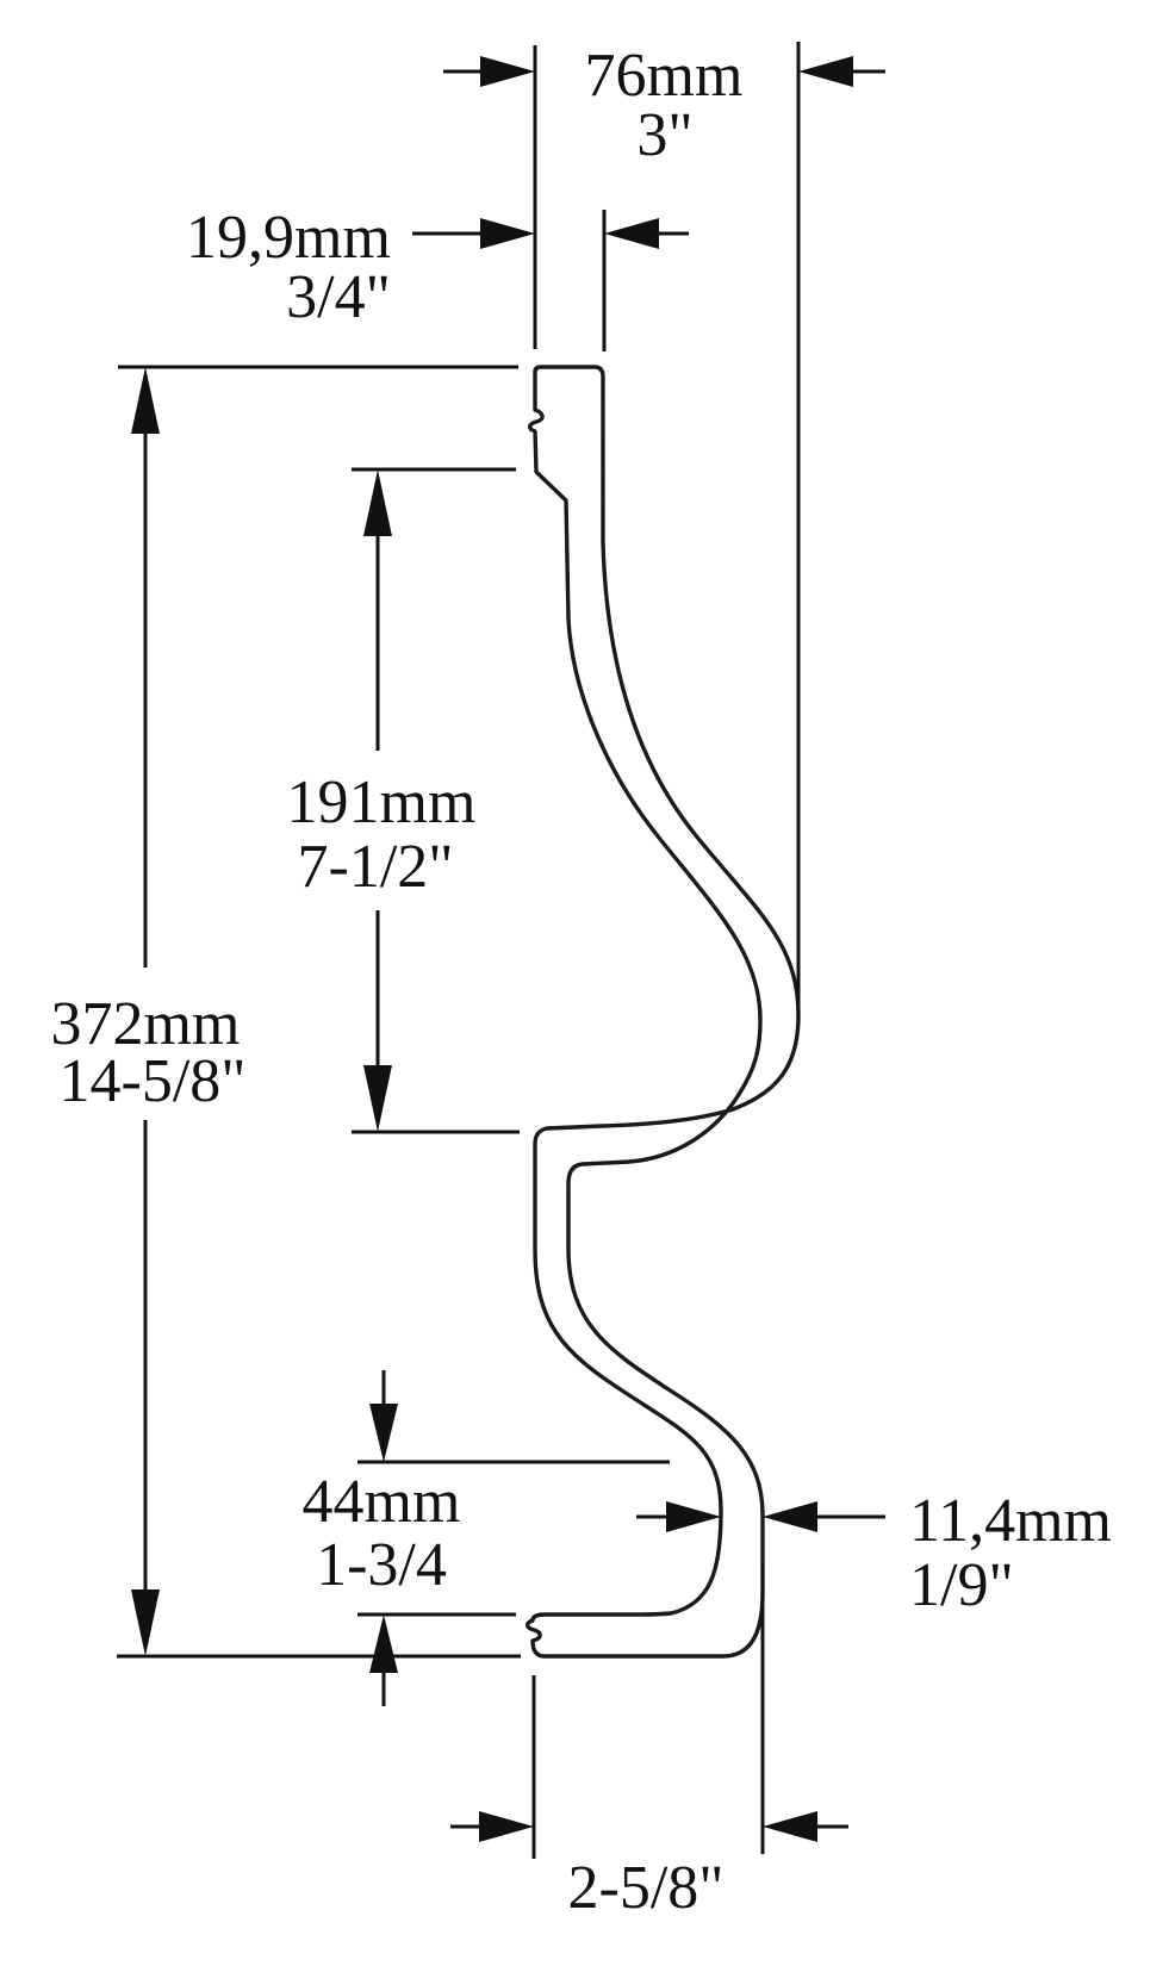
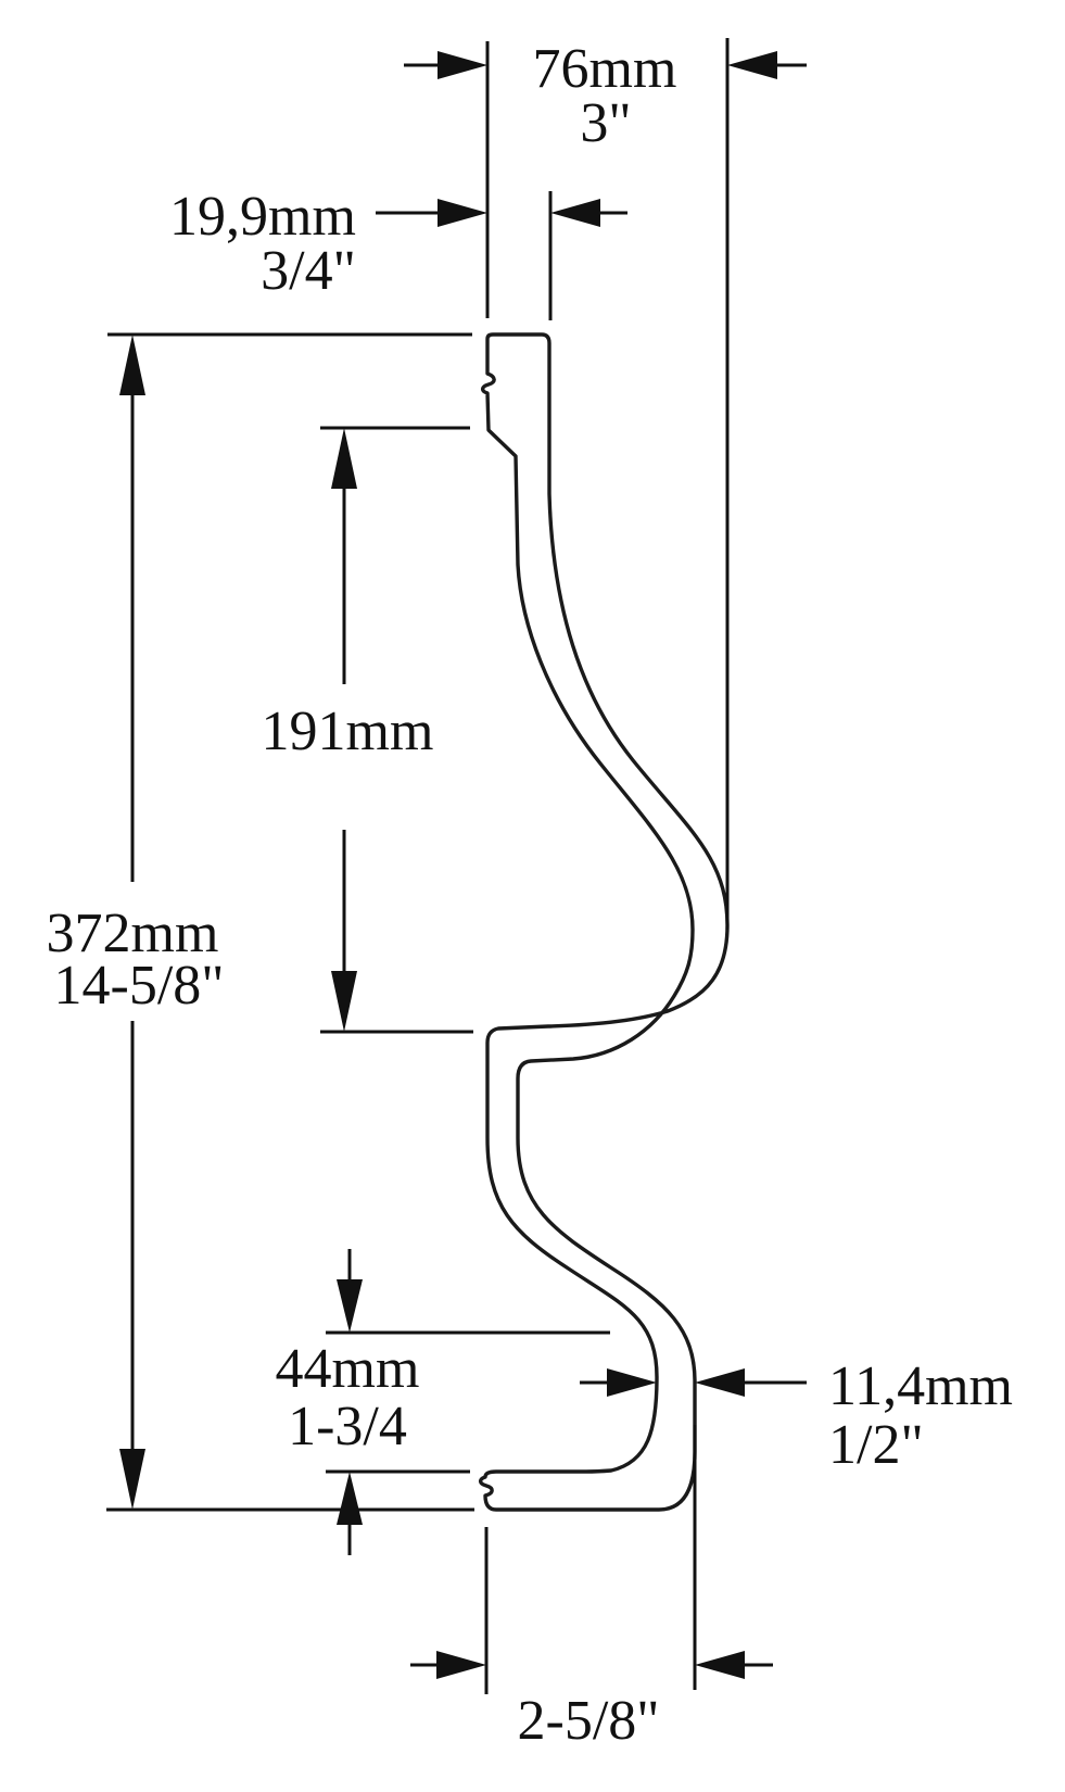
  76mm
  3"
  19,9mm
  3/4"
  372mm
  14-5/8"
  191mm
- 7-1/2"
  44mm
  1-3/4
  11,4mm
- 1/9"
+ 1/2"
  2-5/8"
